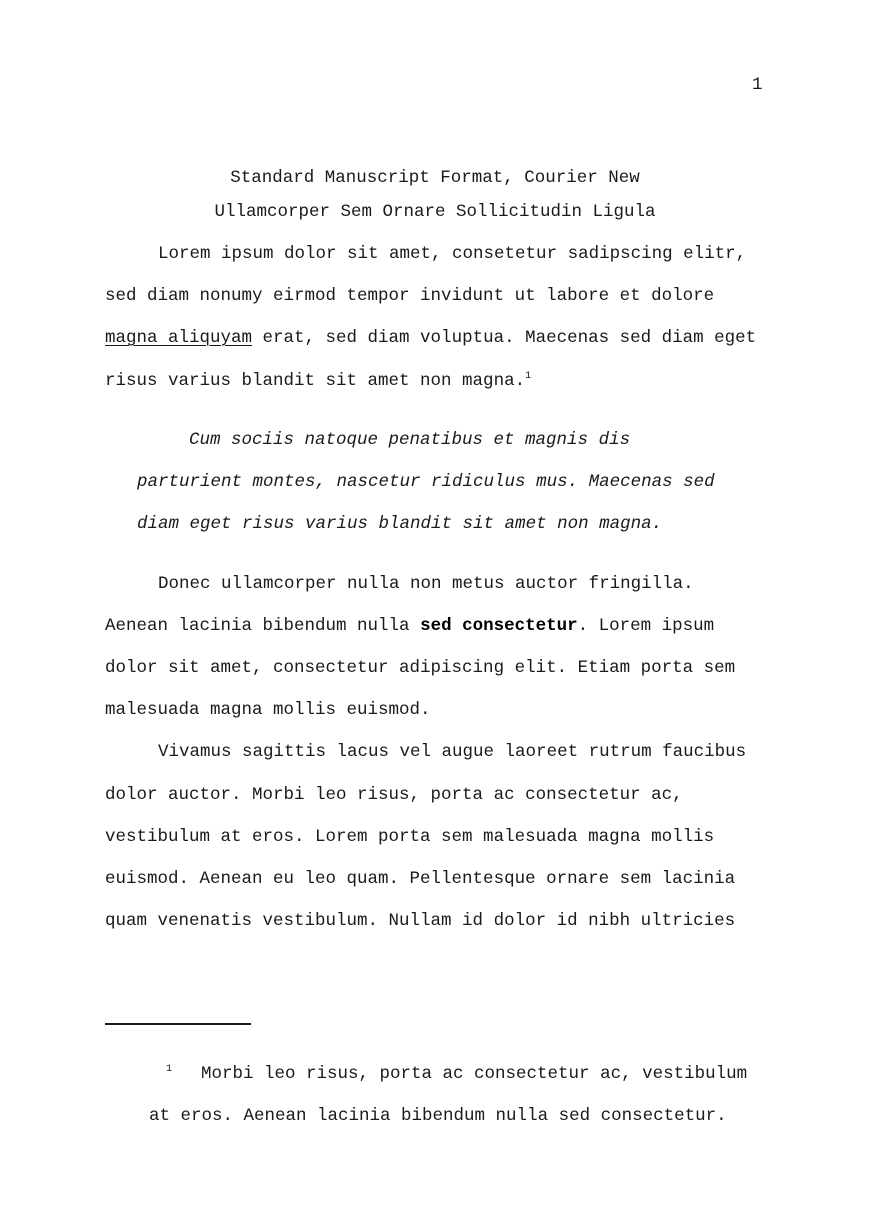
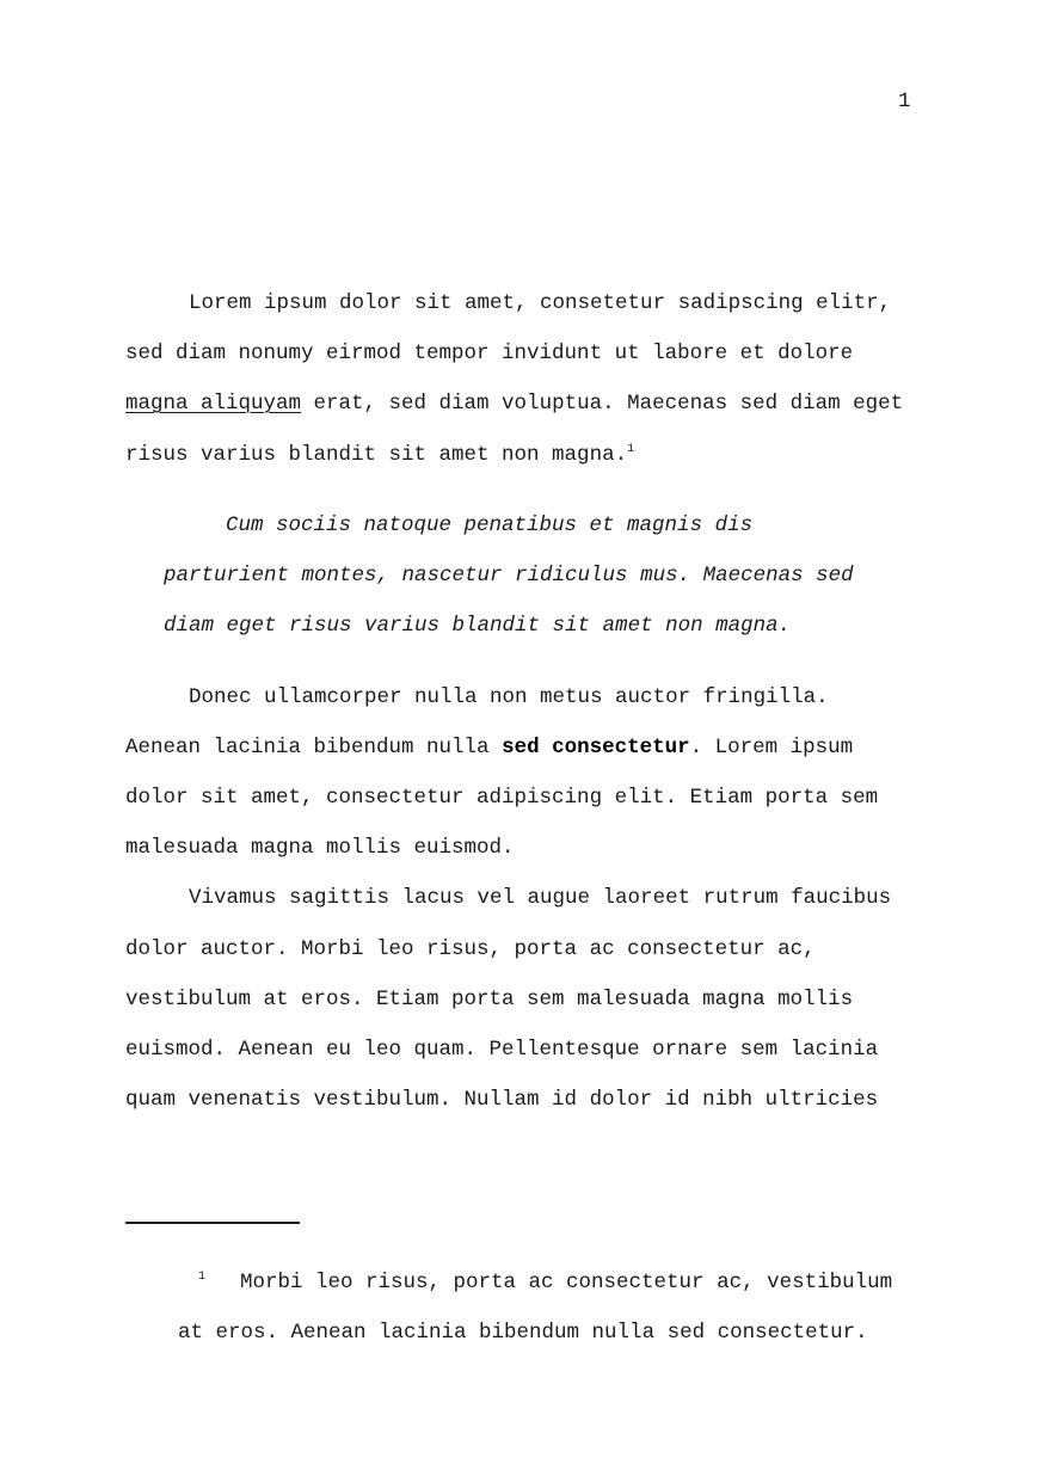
  1
- Standard Manuscript Format, Courier New
- Ullamcorper Sem Ornare Sollicitudin Ligula
  Lorem ipsum dolor sit amet, consetetur sadipscing elitr,
  sed diam nonumy eirmod tempor invidunt ut labore et dolore
  magna aliquyam erat, sed diam voluptua. Maecenas sed diam eget
  risus varius blandit sit amet non magna.1
  Cum sociis natoque penatibus et magnis dis
  parturient montes, nascetur ridiculus mus. Maecenas sed
  diam eget risus varius blandit sit amet non magna.
  Donec ullamcorper nulla non metus auctor fringilla.
  Aenean lacinia bibendum nulla sed consectetur. Lorem ipsum
  dolor sit amet, consectetur adipiscing elit. Etiam porta sem
  malesuada magna mollis euismod.
  Vivamus sagittis lacus vel augue laoreet rutrum faucibus
  dolor auctor. Morbi leo risus, porta ac consectetur ac,
- vestibulum at eros. Lorem porta sem malesuada magna mollis
+ vestibulum at eros. Etiam porta sem malesuada magna mollis
  euismod. Aenean eu leo quam. Pellentesque ornare sem lacinia
  quam venenatis vestibulum. Nullam id dolor id nibh ultricies
  1
  Morbi leo risus, porta ac consectetur ac, vestibulum
  at eros. Aenean lacinia bibendum nulla sed consectetur.
